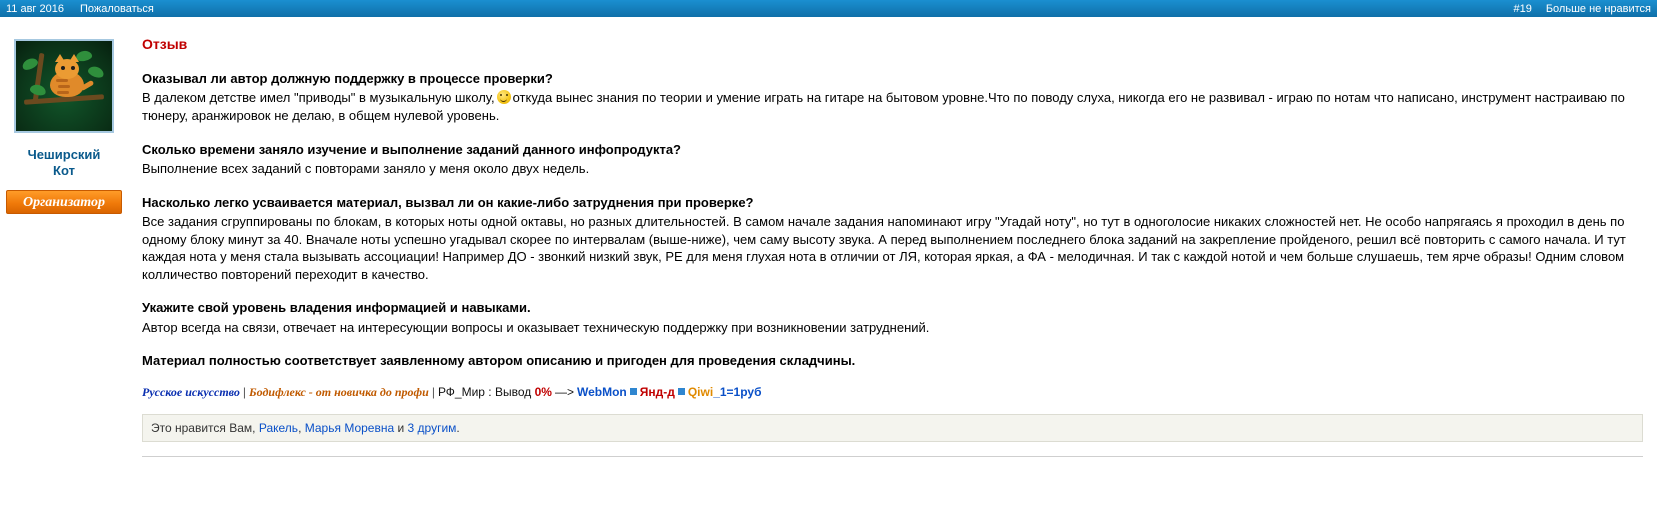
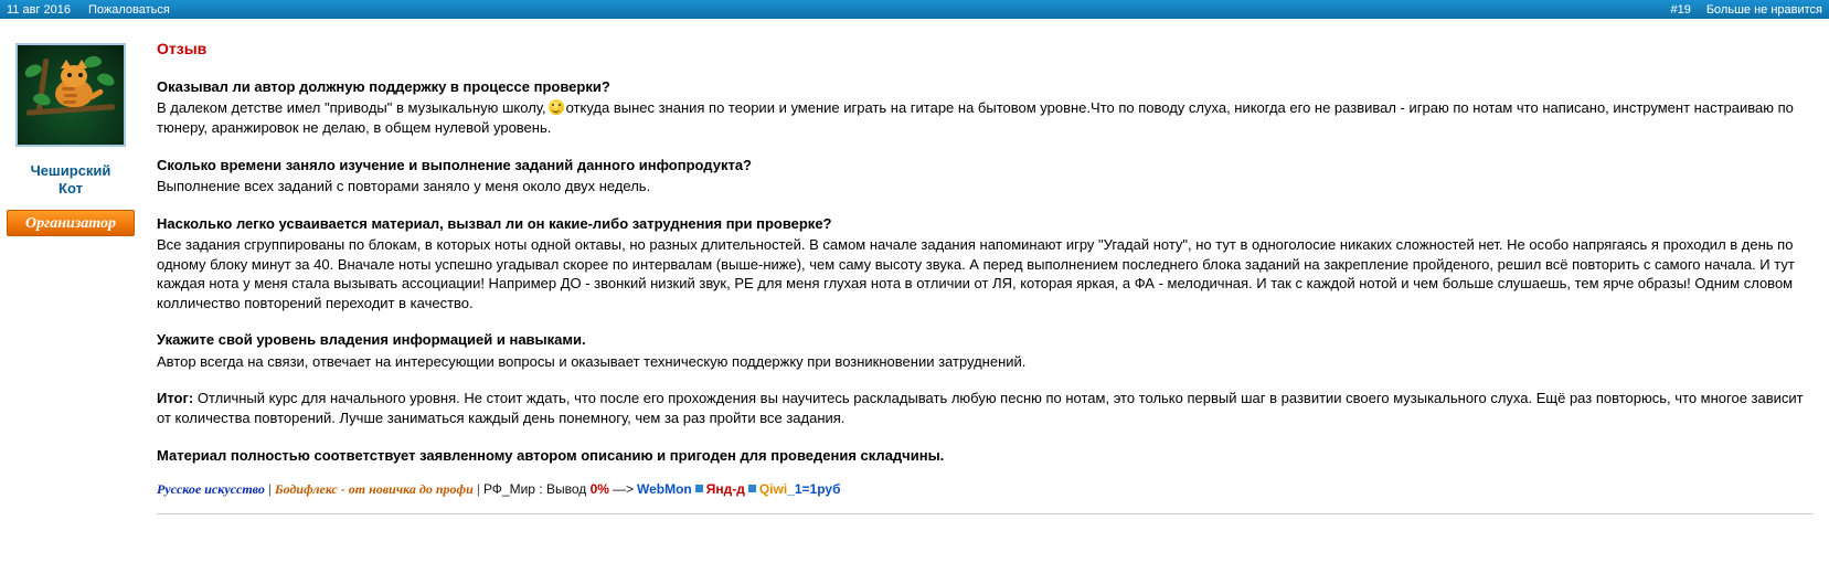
  11 авг 2016
  Пожаловаться
  #19
  Больше не нравится
  Чеширский
  Кот
  Организатор
  Отзыв
  Оказывал ли автор должную поддержку в процессе проверки?
  В далеком детстве имел "приводы" в музыкальную школу, откуда вынес знания по теории и умение играть на гитаре на бытовом уровне.Что по поводу слуха, никогда его не развивал - играю по нотам что написано, инструмент настраиваю по тюнеру, аранжировок не делаю, в общем нулевой уровень.
  Сколько времени заняло изучение и выполнение заданий данного инфопродукта?
  Выполнение всех заданий с повторами заняло у меня около двух недель.
  Насколько легко усваивается материал, вызвал ли он какие-либо затруднения при проверке?
  Все задания сгруппированы по блокам, в которых ноты одной октавы, но разных длительностей. В самом начале задания напоминают игру "Угадай ноту", но тут в одноголосие никаких сложностей нет. Не особо напрягаясь я проходил в день по одному блоку минут за 40. Вначале ноты успешно угадывал скорее по интервалам (выше-ниже), чем саму высоту звука. А перед выполнением последнего блока заданий на закрепление пройденого, решил всё повторить с самого начала. И тут каждая нота у меня стала вызывать ассоциации! Например ДО - звонкий низкий звук, РЕ для меня глухая нота в отличии от ЛЯ, которая яркая, а ФА - мелодичная. И так с каждой нотой и чем больше слушаешь, тем ярче образы! Одним словом колличество повторений переходит в качество.
  Укажите свой уровень владения информацией и навыками.
  Автор всегда на связи, отвечает на интересующии вопросы и оказывает техническую поддержку при возникновении затруднений.
+ Итог: Отличный курс для начального уровня. Не стоит ждать, что после его прохождения вы научитесь раскладывать любую песню по нотам, это только первый шаг в развитии своего музыкального слуха. Ещё раз повторюсь, что многое зависит от количества повторений. Лучше заниматься каждый день понемногу, чем за раз пройти все задания.
  Материал полностью соответствует заявленному автором описанию и пригоден для проведения складчины.
  Русское искусство | Бодифлекс - от новичка до профи | РФ_Мир : Вывод 0% —> WebMon Янд-д Qiwi_1=1руб
- Это нравится Вам, Ракель, Марья Моревна и 3 другим.
